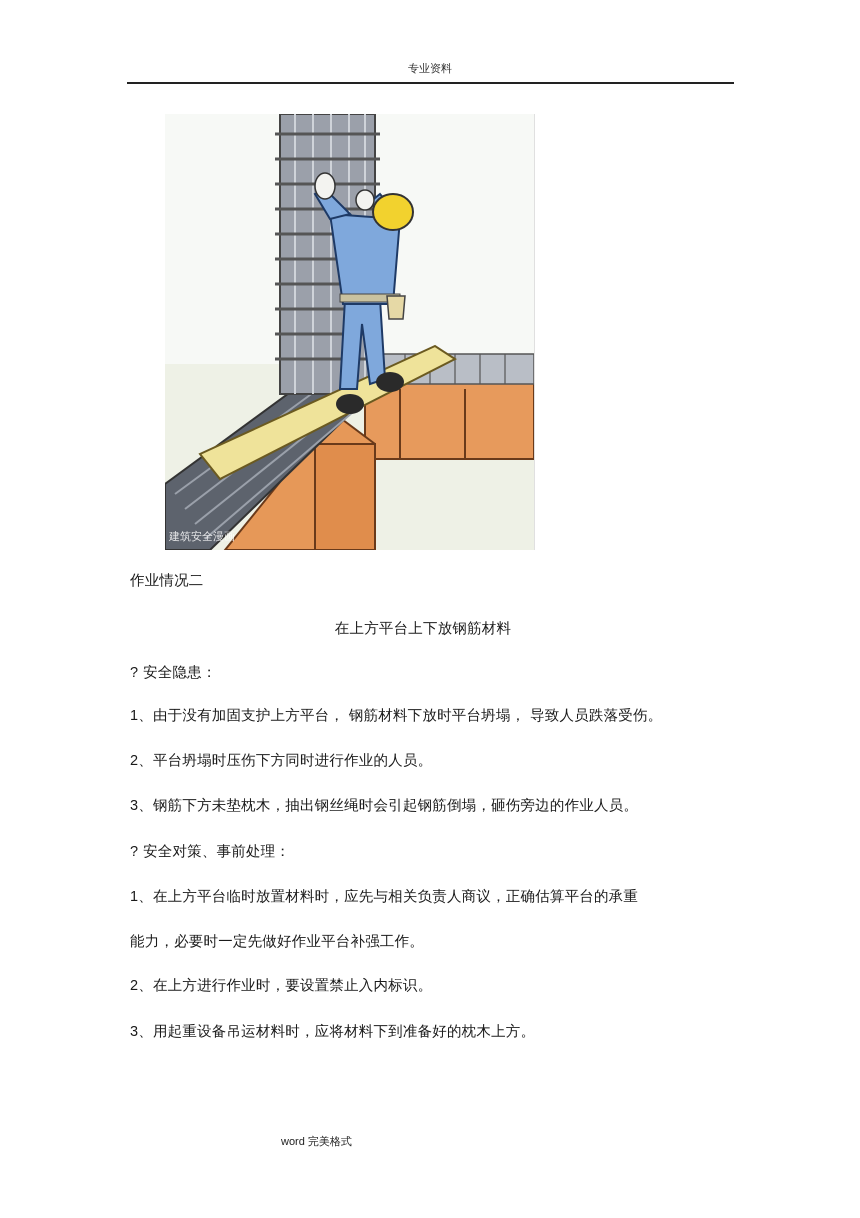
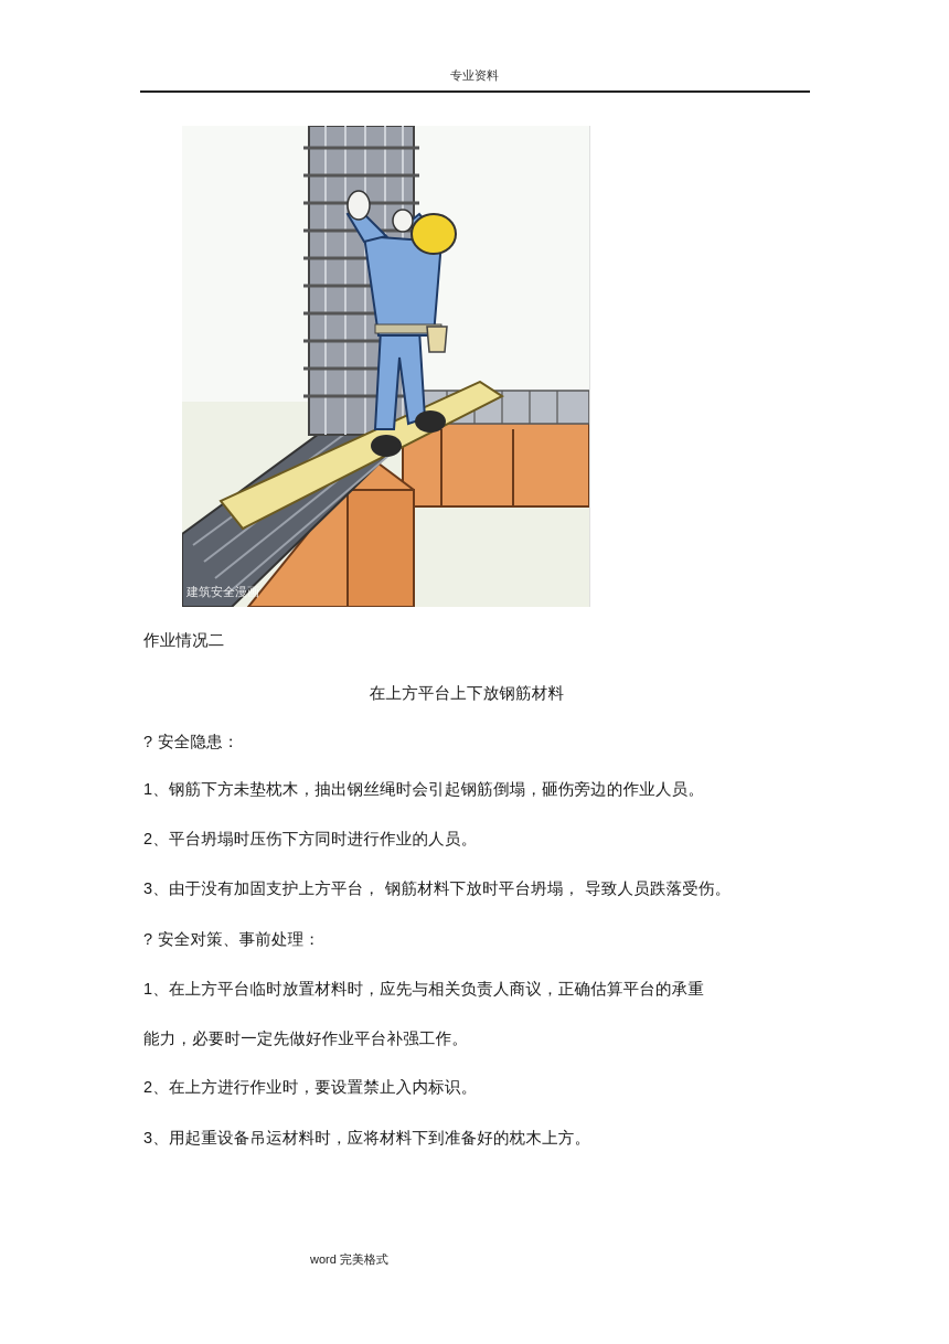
  专业资料
  建筑安全漫画
  作业情况二
  在上方平台上下放钢筋材料
  ? 安全隐患：
- 1、由于没有加固支护上方平台， 钢筋材料下放时平台坍塌， 导致人员跌落受伤。
+ 1、钢筋下方未垫枕木，抽出钢丝绳时会引起钢筋倒塌，砸伤旁边的作业人员。
  2、平台坍塌时压伤下方同时进行作业的人员。
- 3、钢筋下方未垫枕木，抽出钢丝绳时会引起钢筋倒塌，砸伤旁边的作业人员。
+ 3、由于没有加固支护上方平台， 钢筋材料下放时平台坍塌， 导致人员跌落受伤。
  ? 安全对策、事前处理：
  1、在上方平台临时放置材料时，应先与相关负责人商议，正确估算平台的承重
  能力，必要时一定先做好作业平台补强工作。
  2、在上方进行作业时，要设置禁止入内标识。
  3、用起重设备吊运材料时，应将材料下到准备好的枕木上方。
  word 完美格式
